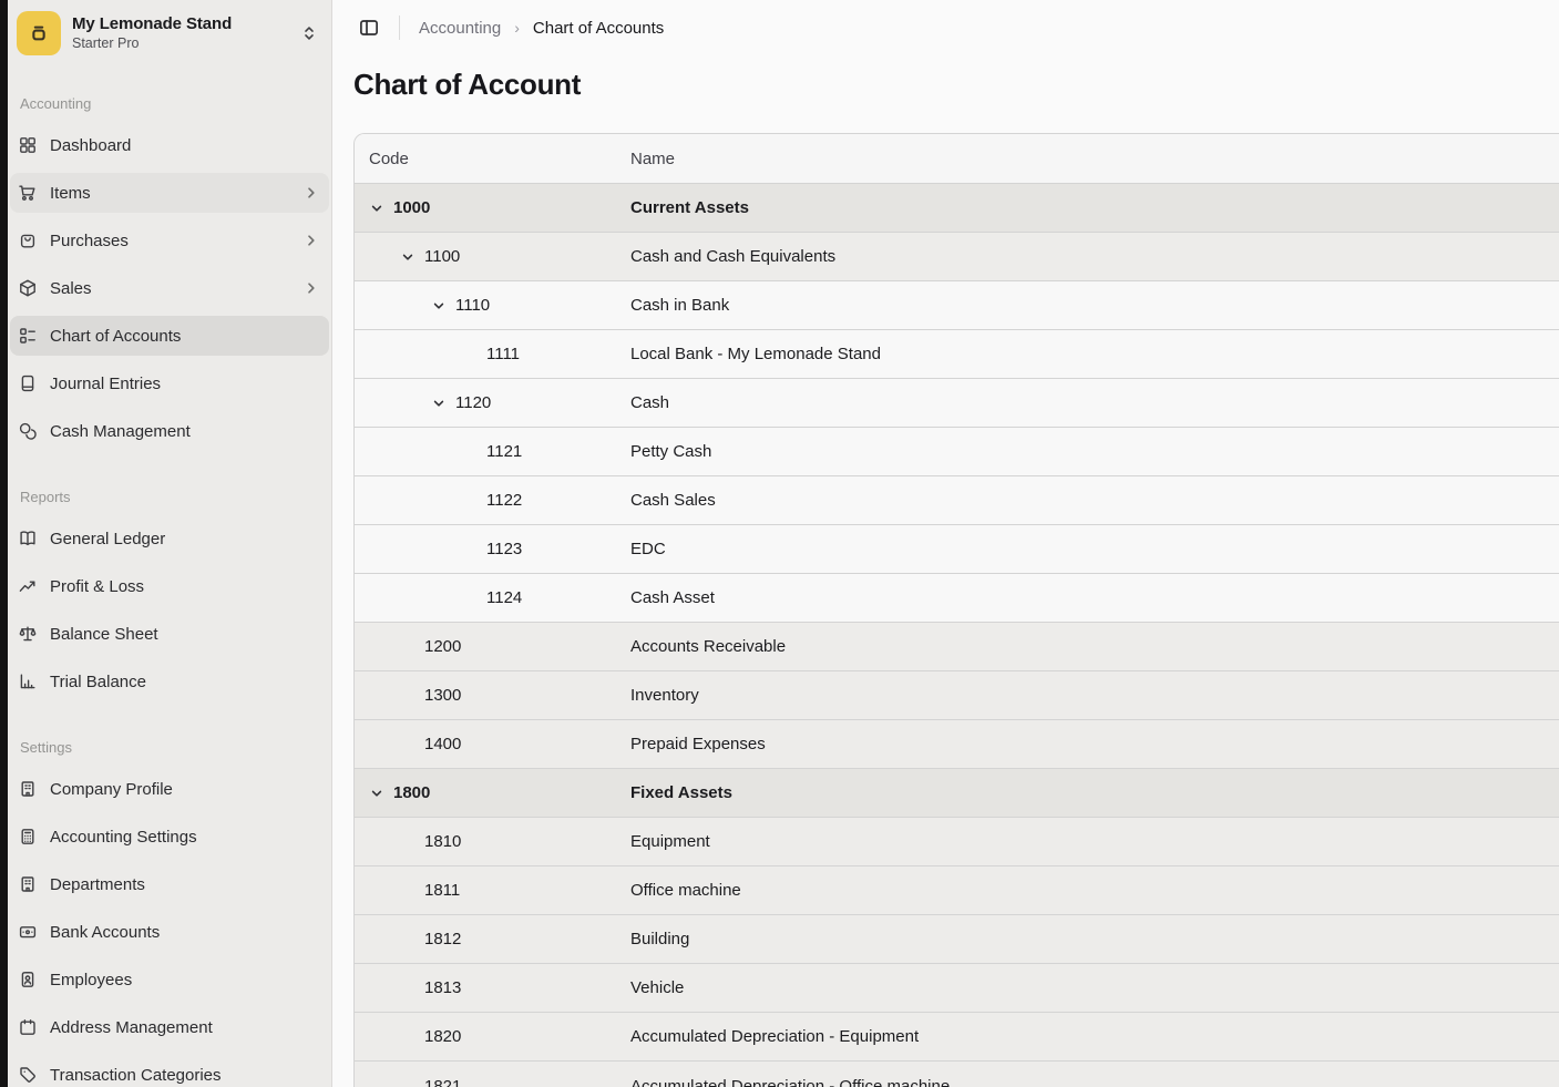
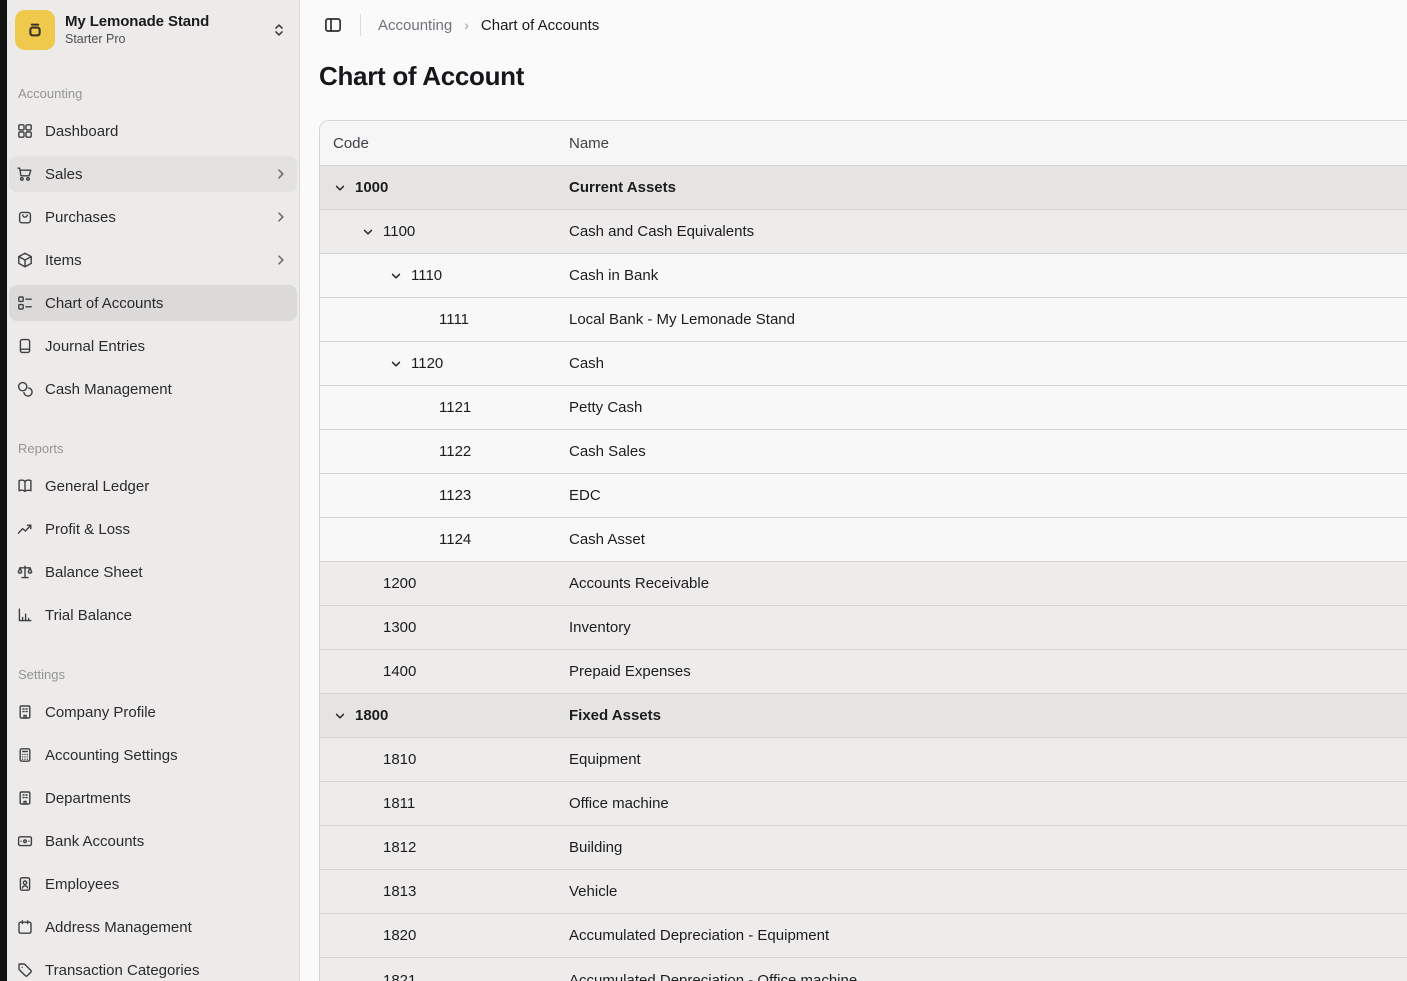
  My Lemonade Stand
  Starter Pro
  Accounting
  Dashboard
- Items
+ Sales
  Purchases
- Sales
+ Items
  Chart of Accounts
  Journal Entries
  Cash Management
  Reports
  General Ledger
  Profit & Loss
  Balance Sheet
  Trial Balance
  Settings
  Company Profile
  Accounting Settings
  Departments
  Bank Accounts
  Employees
  Address Management
  Transaction Categories
  Accounting
  ›
  Chart of Accounts
  Chart of Account
  Code
  Name
  1000
  Current Assets
  1100
  Cash and Cash Equivalents
  1110
  Cash in Bank
  1111
  Local Bank - My Lemonade Stand
  1120
  Cash
  1121
  Petty Cash
  1122
  Cash Sales
  1123
  EDC
  1124
  Cash Asset
  1200
  Accounts Receivable
  1300
  Inventory
  1400
  Prepaid Expenses
  1800
  Fixed Assets
  1810
  Equipment
  1811
  Office machine
  1812
  Building
  1813
  Vehicle
  1820
  Accumulated Depreciation - Equipment
  1821
  Accumulated Depreciation - Office machine
